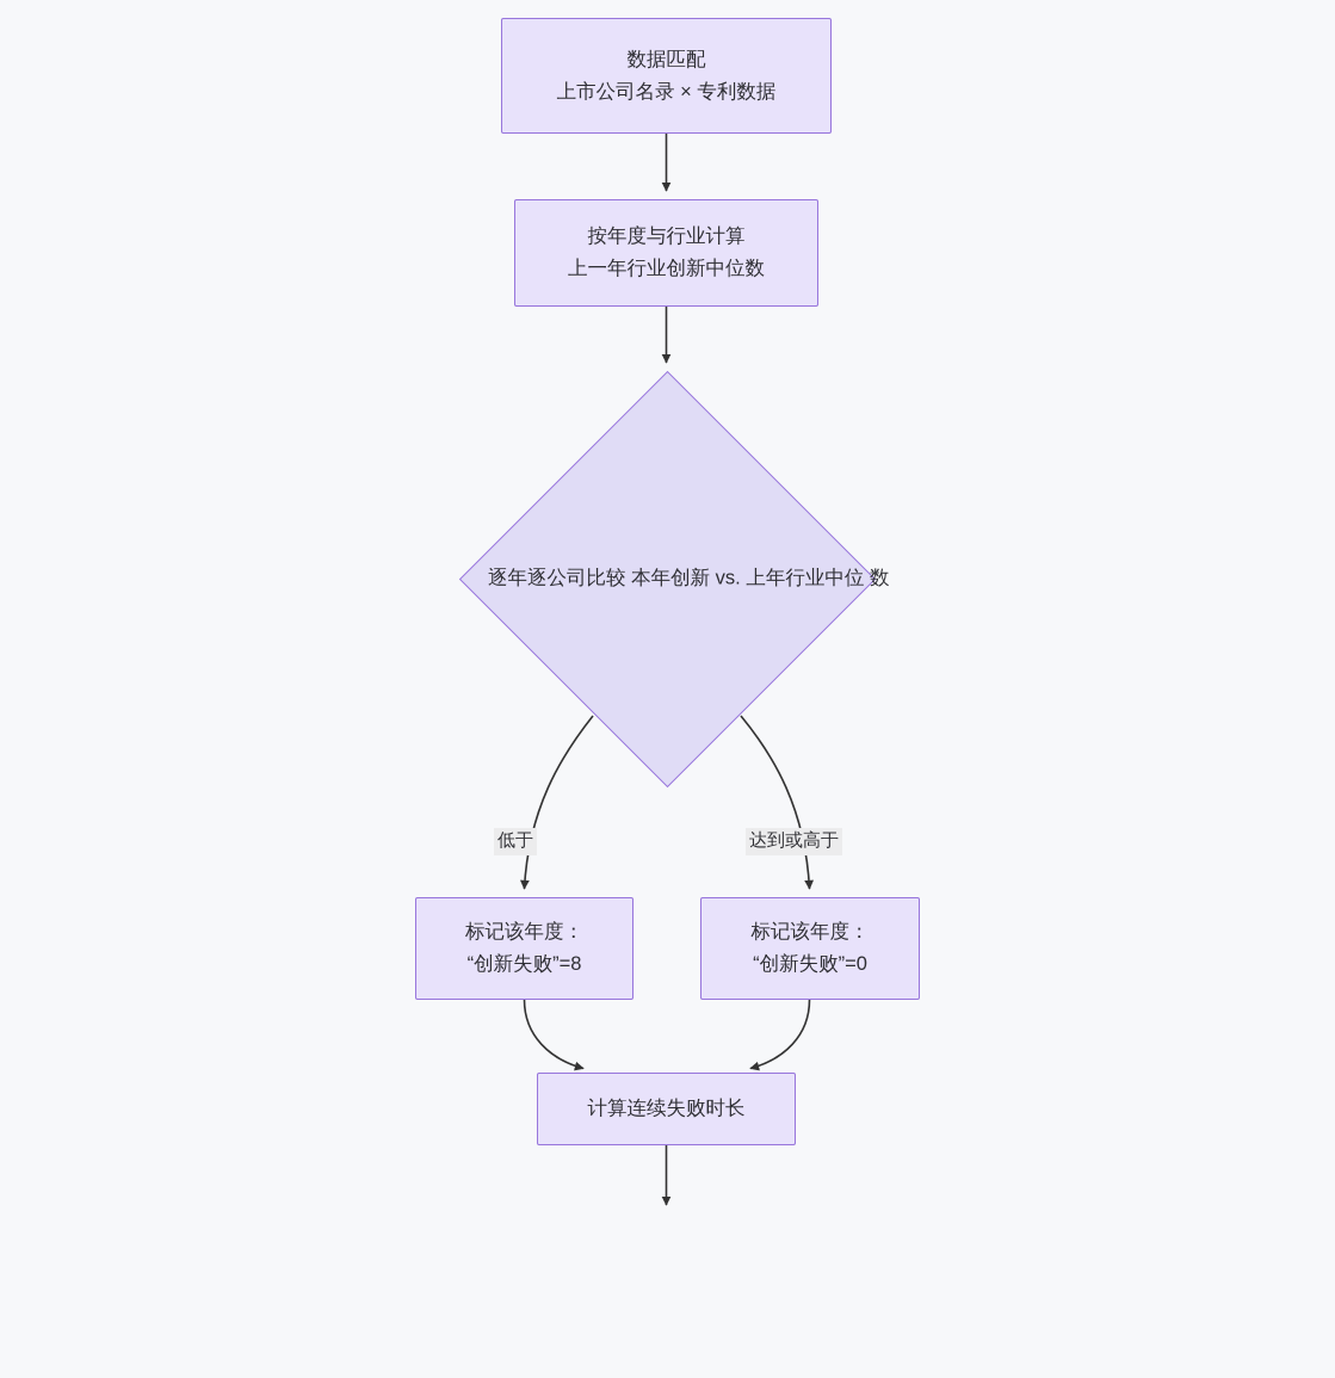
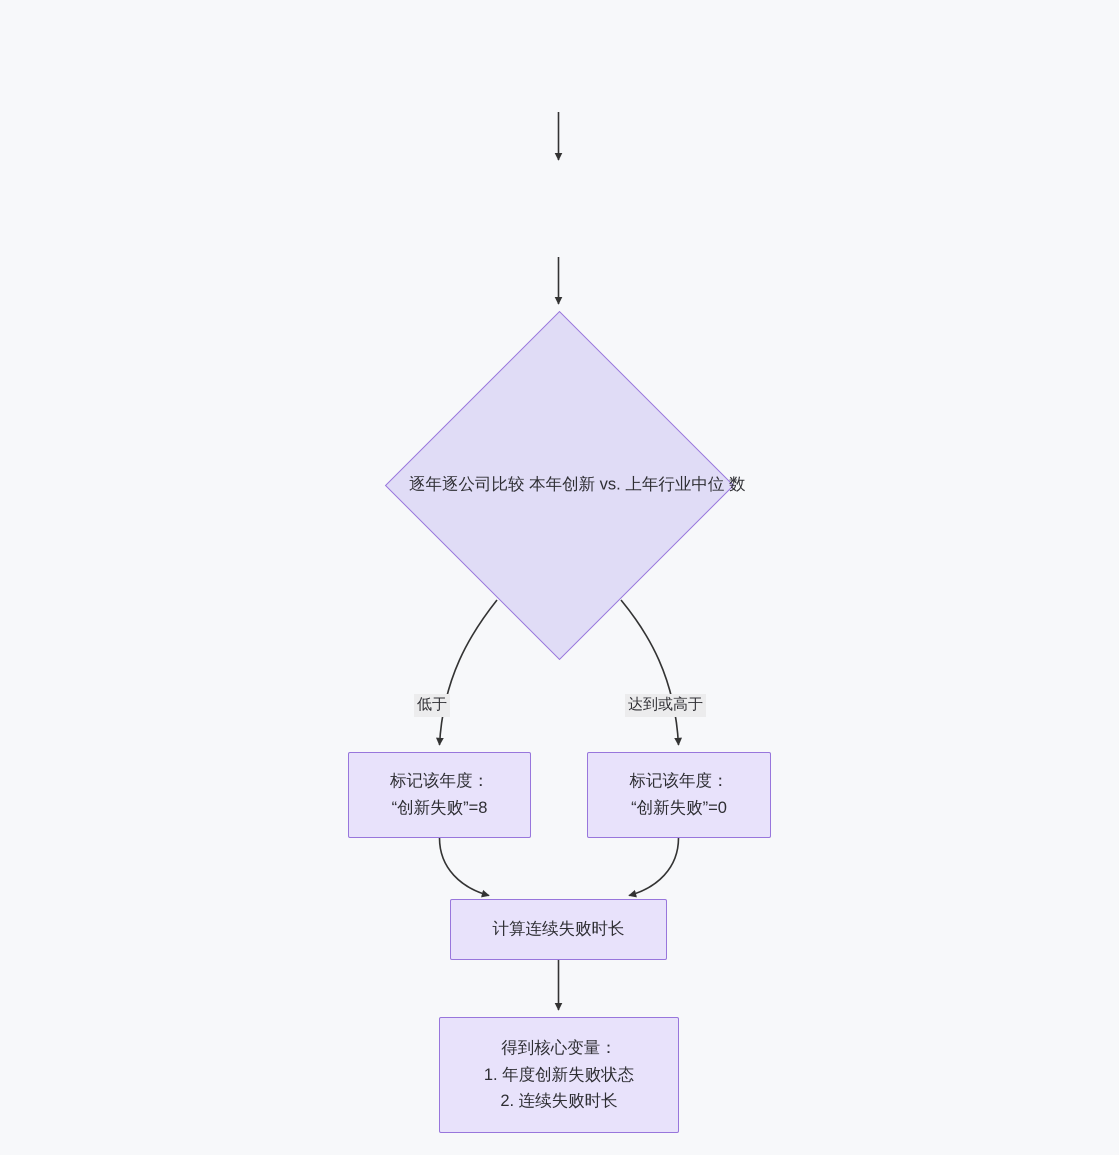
- 数据匹配
- 上市公司名录 × 专利数据
- 按年度与行业计算
- 上一年行业创新中位数
  逐年逐公司比较 本年创新 vs. 上年行业中位 数
  低于
  达到或高于
  标记该年度：
  “创新失败”=8
  标记该年度：
  “创新失败”=0
  计算连续失败时长
+ 得到核心变量：
+ 1. 年度创新失败状态
+ 2. 连续失败时长
